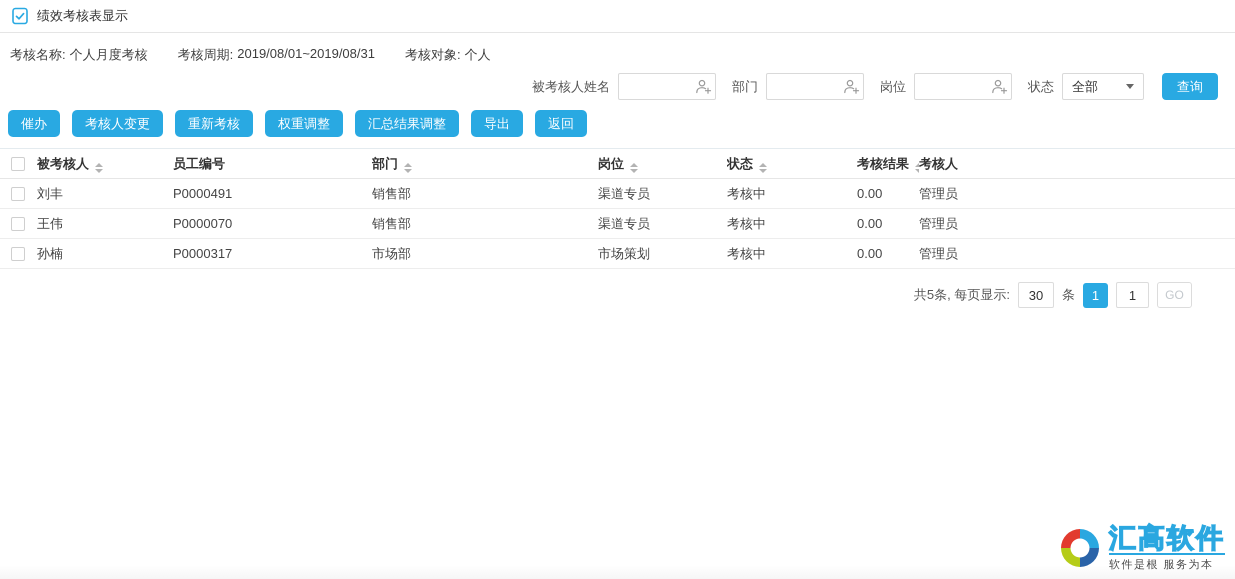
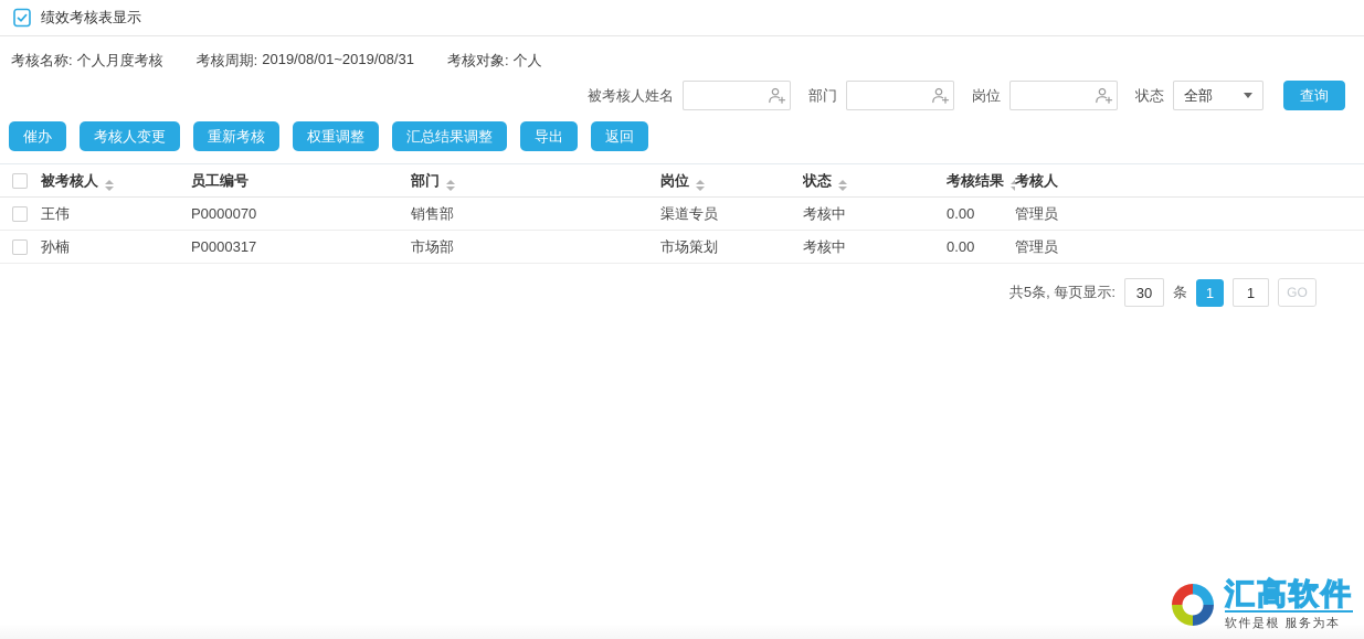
  绩效考核表显示
  考核名称:
  个人月度考核
  考核周期:
  2019/08/01~2019/08/31
  考核对象:
  个人
  被考核人姓名
  部门
  岗位
  状态
  全部
  查询
  催办
  考核人变更
  重新考核
  权重调整
  汇总结果调整
  导出
  返回
  	被考核人	员工编号	部门	岗位	状态	考核结果	考核人
- 	刘丰	P0000491	销售部	渠道专员	考核中	0.00	管理员
  	王伟	P0000070	销售部	渠道专员	考核中	0.00	管理员
  	孙楠	P0000317	市场部	市场策划	考核中	0.00	管理员
  共5条, 每页显示:
  30
  条
  1
  1
  GO
  汇高软件
  软件是根 服务为本
